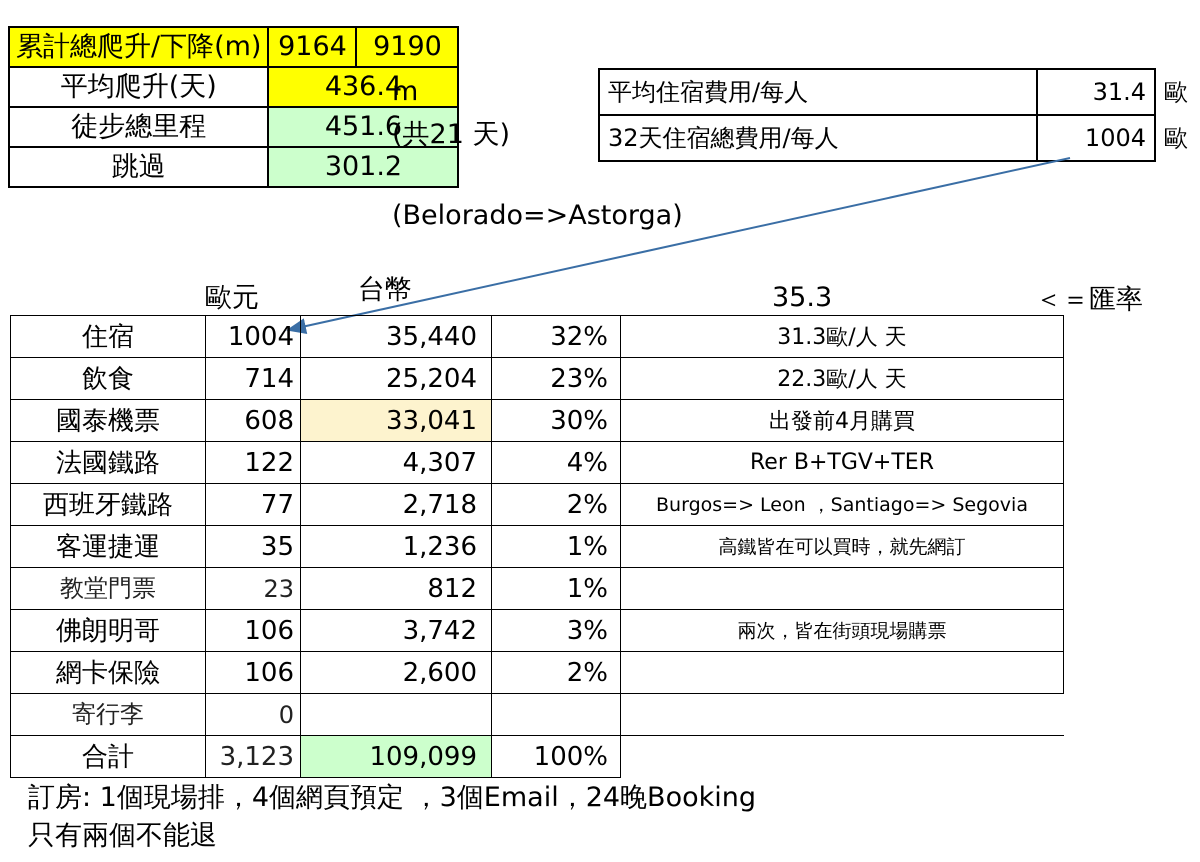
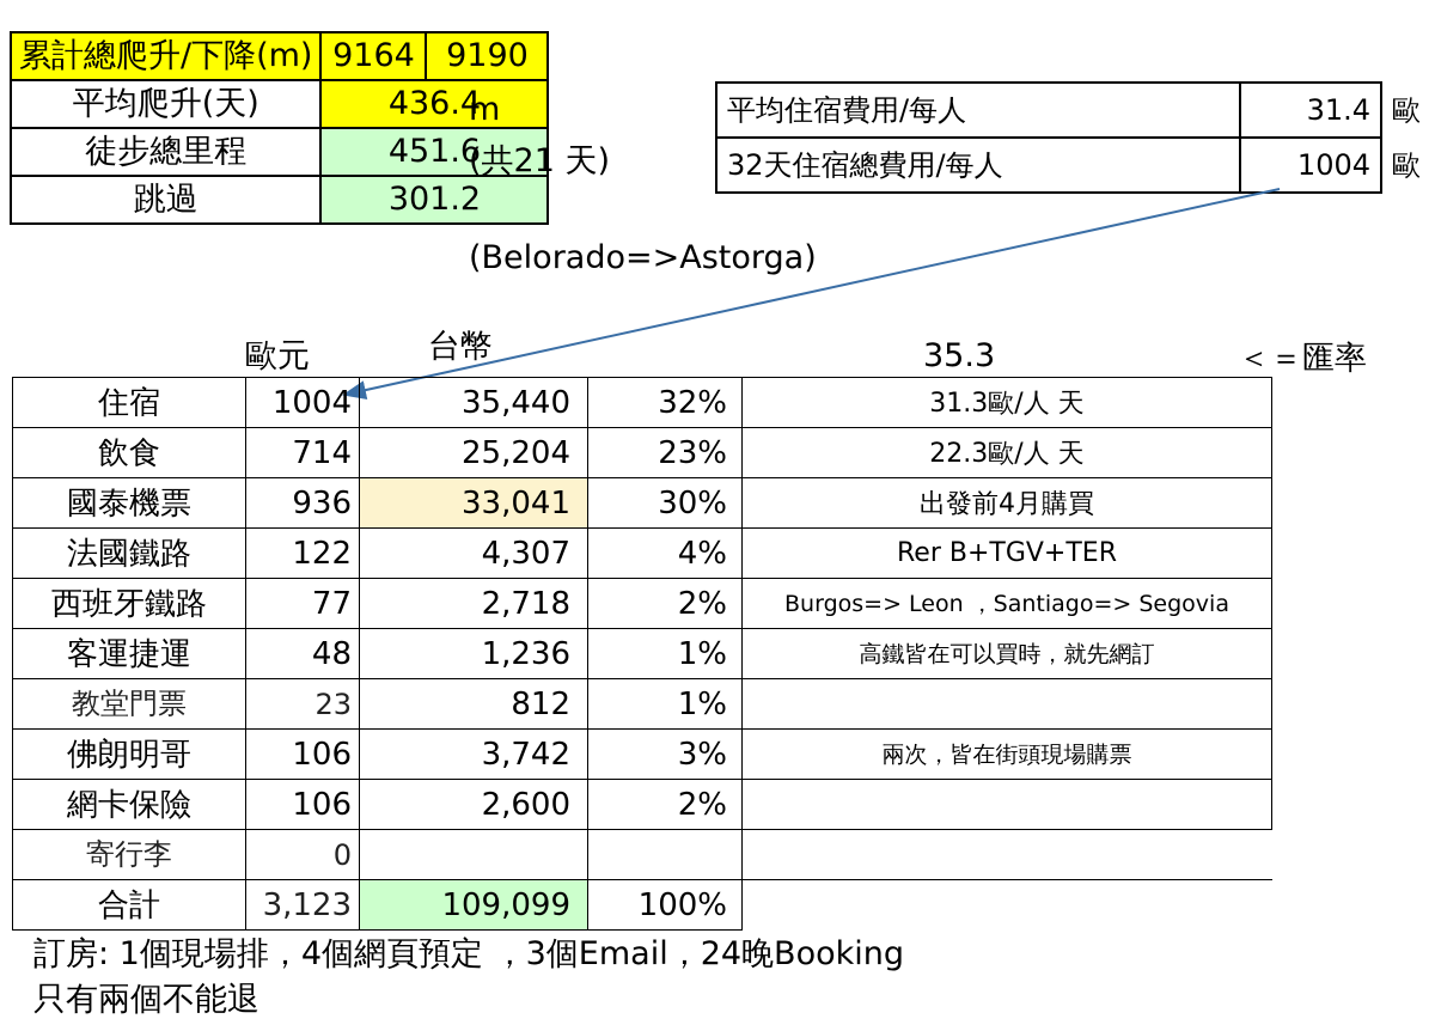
  累計總爬升/下降(m)	9164	9190
  平均爬升(天)	436.4
  徒步總里程	451.6
  跳過	301.2
  m
  (共21 天)
  (Belorado=>Astorga)
  平均住宿費用/每人	31.4	歐
  32天住宿總費用/每人	1004	歐
  歐元
  台幣
  35.3
  ＜＝匯率
  住宿	1004	35,440	32%	31.3歐/人 天
  飲食	714	25,204	23%	22.3歐/人 天
- 國泰機票	608	33,041	30%	出發前4月購買
+ 國泰機票	936	33,041	30%	出發前4月購買
  法國鐵路	122	4,307	4%	Rer B+TGV+TER
  西班牙鐵路	77	2,718	2%	Burgos=> Leon ，Santiago=> Segovia
- 客運捷運	35	1,236	1%	高鐵皆在可以買時，就先網訂
+ 客運捷運	48	1,236	1%	高鐵皆在可以買時，就先網訂
  教堂門票	23	812	1%
  佛朗明哥	106	3,742	3%	兩次，皆在街頭現場購票
  網卡保險	106	2,600	2%
  寄行李	0
  合計	3,123	109,099	100%
  訂房: 1個現場排，4個網頁預定 ，3個Email，24晚Booking
  只有兩個不能退
